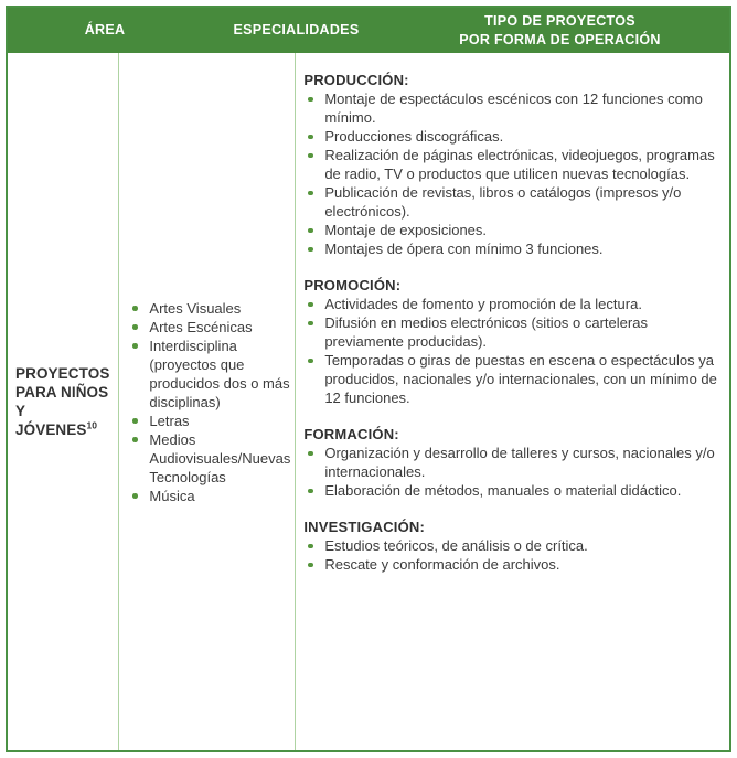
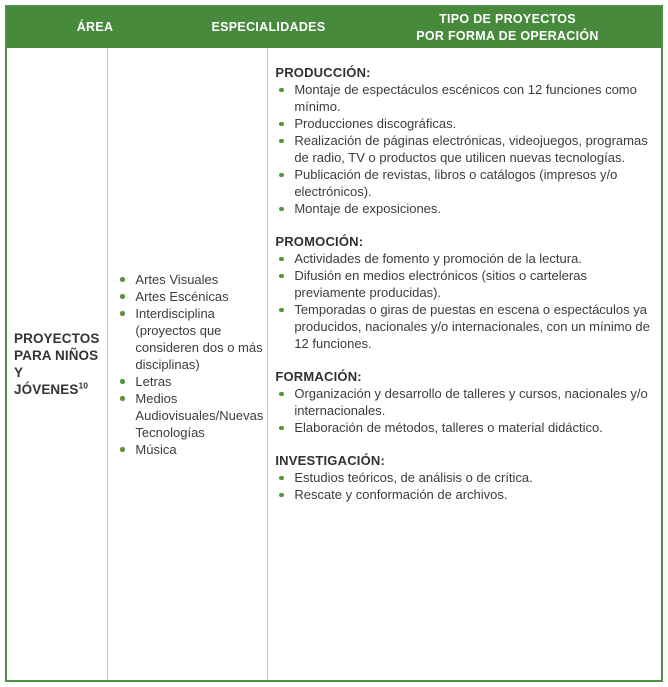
  ÁREA
  ESPECIALIDADES
  TIPO DE PROYECTOS
  POR FORMA DE OPERACIÓN
  PROYECTOS PARA NIÑOS Y JÓVENES10
  Artes Visuales
  Artes Escénicas
- Interdisciplina (proyectos que producidos dos o más disciplinas)
+ Interdisciplina (proyectos que consideren dos o más disciplinas)
  Letras
  Medios Audiovisuales/Nuevas Tecnologías
  Música
  PRODUCCIÓN:
  Montaje de espectáculos escénicos con 12 funciones como mínimo.
  Producciones discográficas.
  Realización de páginas electrónicas, videojuegos, programas de radio, TV o productos que utilicen nuevas tecnologías.
  Publicación de revistas, libros o catálogos (impresos y/o electrónicos).
  Montaje de exposiciones.
- Montajes de ópera con mínimo 3 funciones.
  PROMOCIÓN:
  Actividades de fomento y promoción de la lectura.
  Difusión en medios electrónicos (sitios o carteleras previamente producidas).
  Temporadas o giras de puestas en escena o espectáculos ya producidos, nacionales y/o internacionales, con un mínimo de 12 funciones.
  FORMACIÓN:
  Organización y desarrollo de talleres y cursos, nacionales y/o internacionales.
- Elaboración de métodos, manuales o material didáctico.
+ Elaboración de métodos, talleres o material didáctico.
  INVESTIGACIÓN:
  Estudios teóricos, de análisis o de crítica.
  Rescate y conformación de archivos.
